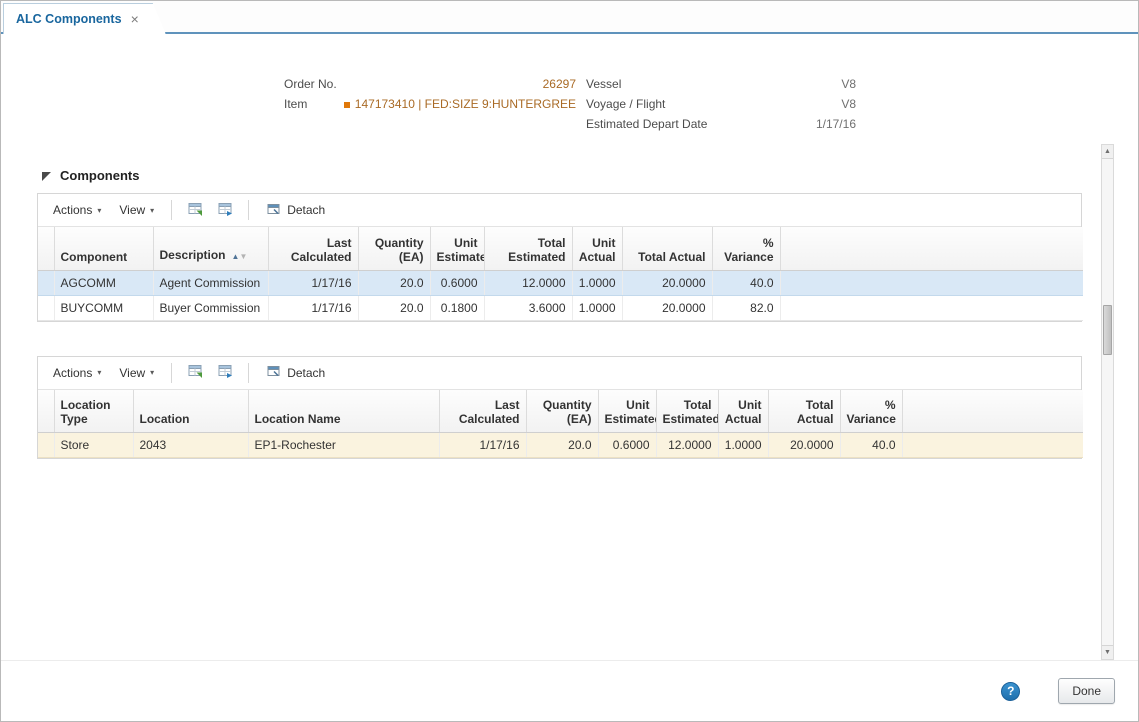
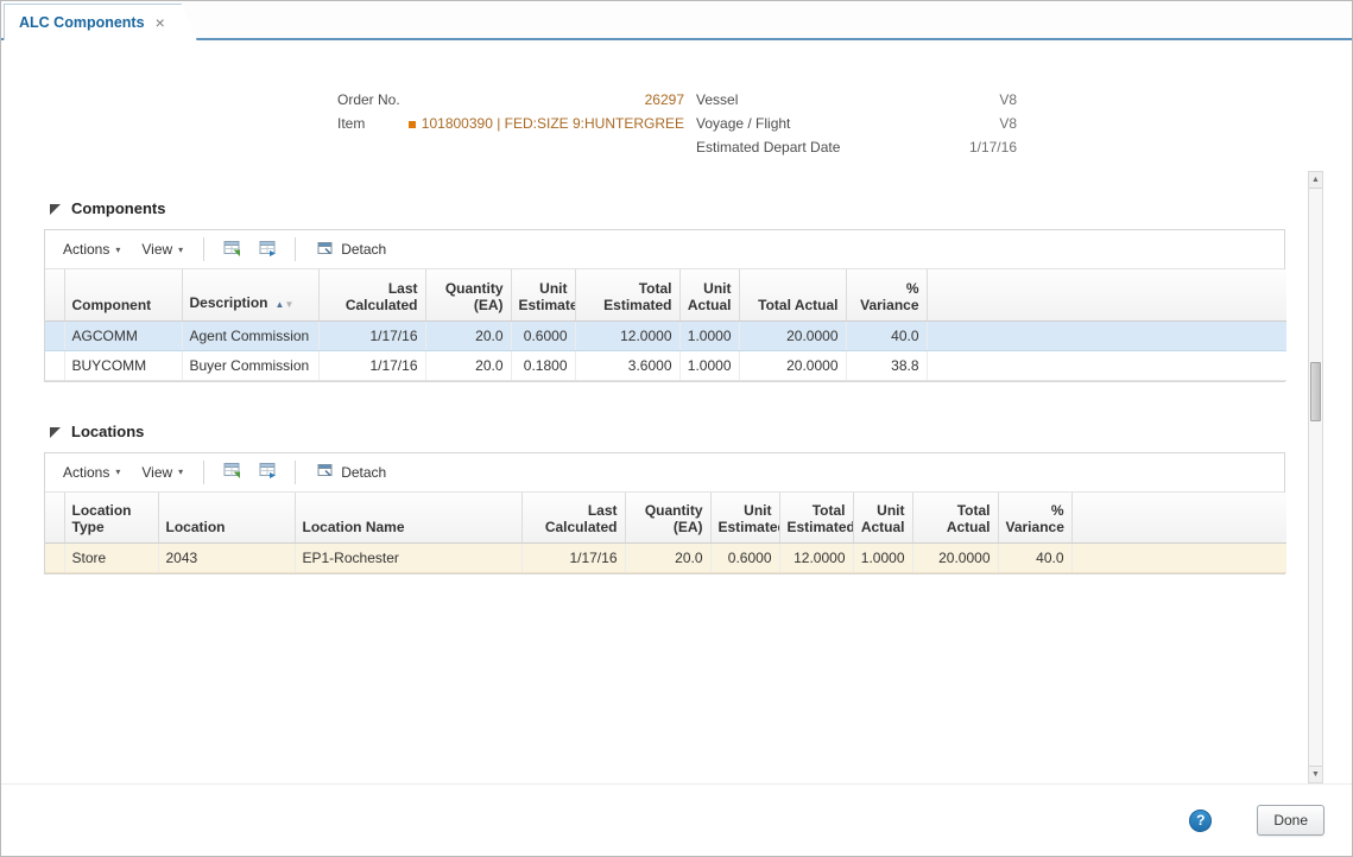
  ALC Components
  ×
  Order No.
  26297
  Item
- 147173410 | FED:SIZE 9:HUNTERGREE
+ 101800390 | FED:SIZE 9:HUNTERGREE
  Vessel
  V8
  Voyage / Flight
  V8
  Estimated Depart Date
  1/17/16
  Components
  Actions
  ▾
  View
  ▾
  Detach
  	Component	Description ▲▼	Last Calculated	Quantity (EA)	Unit Estimate	Total Estimated	Unit Actual	Total Actual	% Variance
  	AGCOMM	Agent Commission	1/17/16	20.0	0.6000	12.0000	1.0000	20.0000	40.0
- 	BUYCOMM	Buyer Commission	1/17/16	20.0	0.1800	3.6000	1.0000	20.0000	82.0
+ 	BUYCOMM	Buyer Commission	1/17/16	20.0	0.1800	3.6000	1.0000	20.0000	38.8
+ Locations
  Actions
  ▾
  View
  ▾
  Detach
  	Location Type	Location	Location Name	Last Calculated	Quantity (EA)	Unit Estimate	Total Estimated	Unit Actual	Total Actual	% Variance
  	Store	2043	EP1-Rochester	1/17/16	20.0	0.6000	12.0000	1.0000	20.0000	40.0
  ?
  Done
